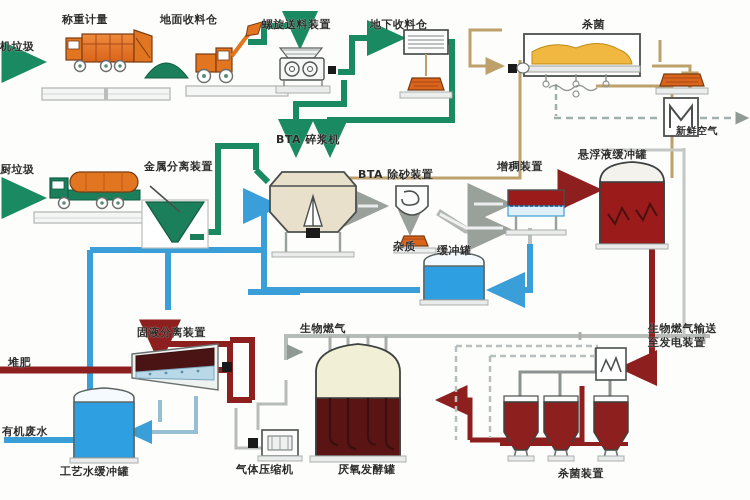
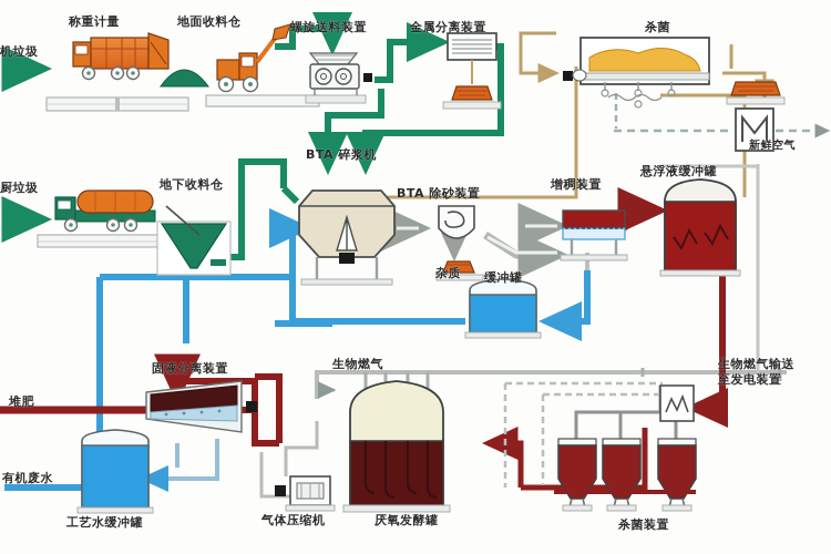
  机垃圾
  称重计量
  地面收料仓
  螺旋送料装置
- 地下收料仓
+ 金属分离装置
  杀菌
  新鲜空气
  厨垃圾
- 金属分离装置
+ 地下收料仓
  BTA 碎浆机
  BTA 除砂装置
  杂质
  增稠装置
  悬浮液缓冲罐
  缓冲罐
  固液分离装置
  生物燃气
  堆肥
  有机废水
  工艺水缓冲罐
  气体压缩机
  厌氧发酵罐
  杀菌装置
  生物燃气输送
  至发电装置
